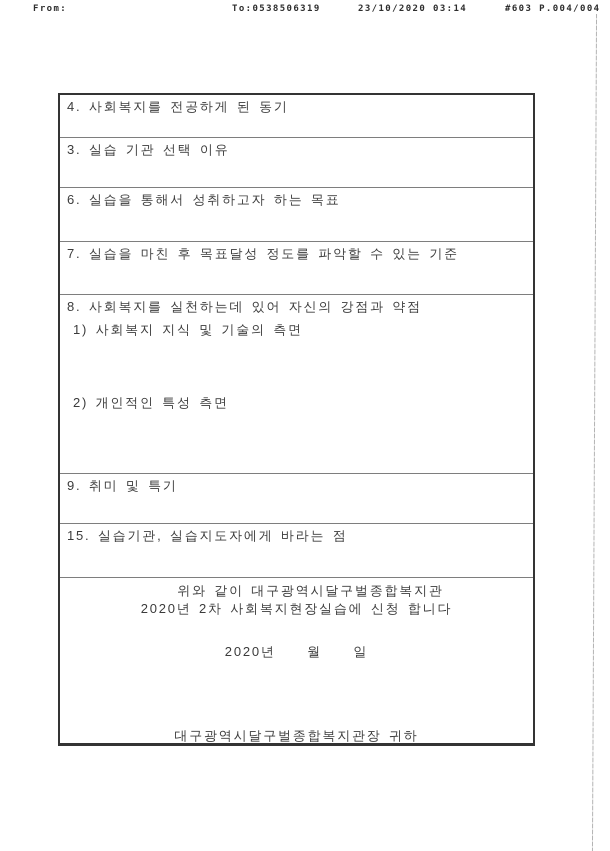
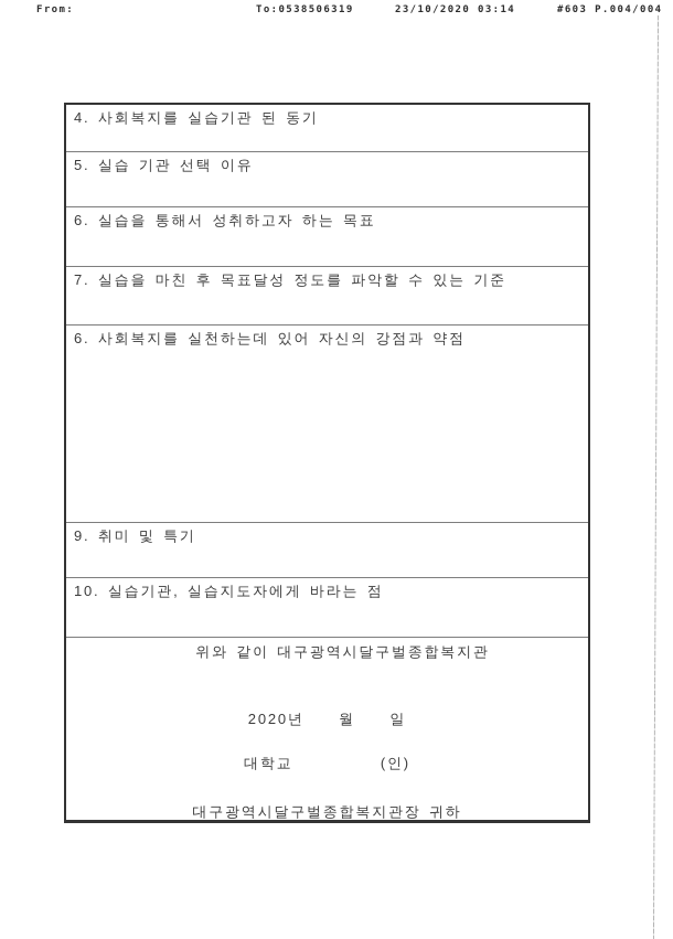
  From:
  To:0538506319
  23/10/2020 03:14
  #603 P.004/004
- 4. 사회복지를 전공하게 된 동기
+ 4. 사회복지를 실습기관 된 동기
- 3. 실습 기관 선택 이유
+ 5. 실습 기관 선택 이유
  6. 실습을 통해서 성취하고자 하는 목표
  7. 실습을 마친 후 목표달성 정도를 파악할 수 있는 기준
- 8. 사회복지를 실천하는데 있어 자신의 강점과 약점
+ 6. 사회복지를 실천하는데 있어 자신의 강점과 약점
- 1) 사회복지 지식 및 기술의 측면
- 2) 개인적인 특성 측면
  9. 취미 및 특기
- 15. 실습기관, 실습지도자에게 바라는 점
+ 10. 실습기관, 실습지도자에게 바라는 점
  위와 같이 대구광역시달구벌종합복지관
- 2020년 2차 사회복지현장실습에 신청 합니다
  2020년 월 일
+ 대학교 (인)
  대구광역시달구벌종합복지관장 귀하
